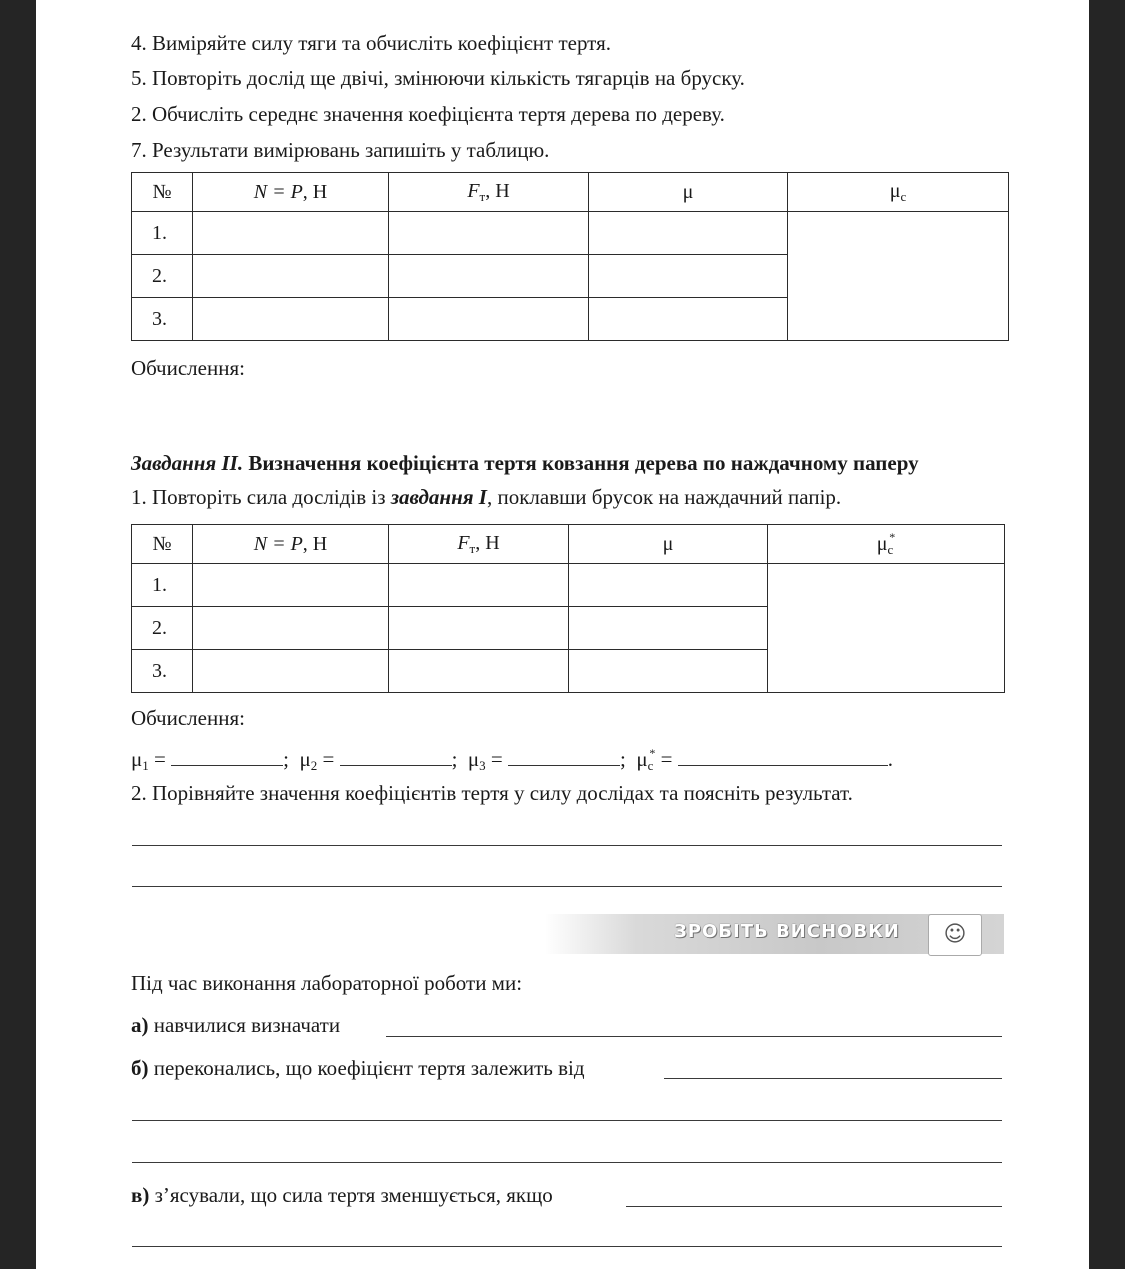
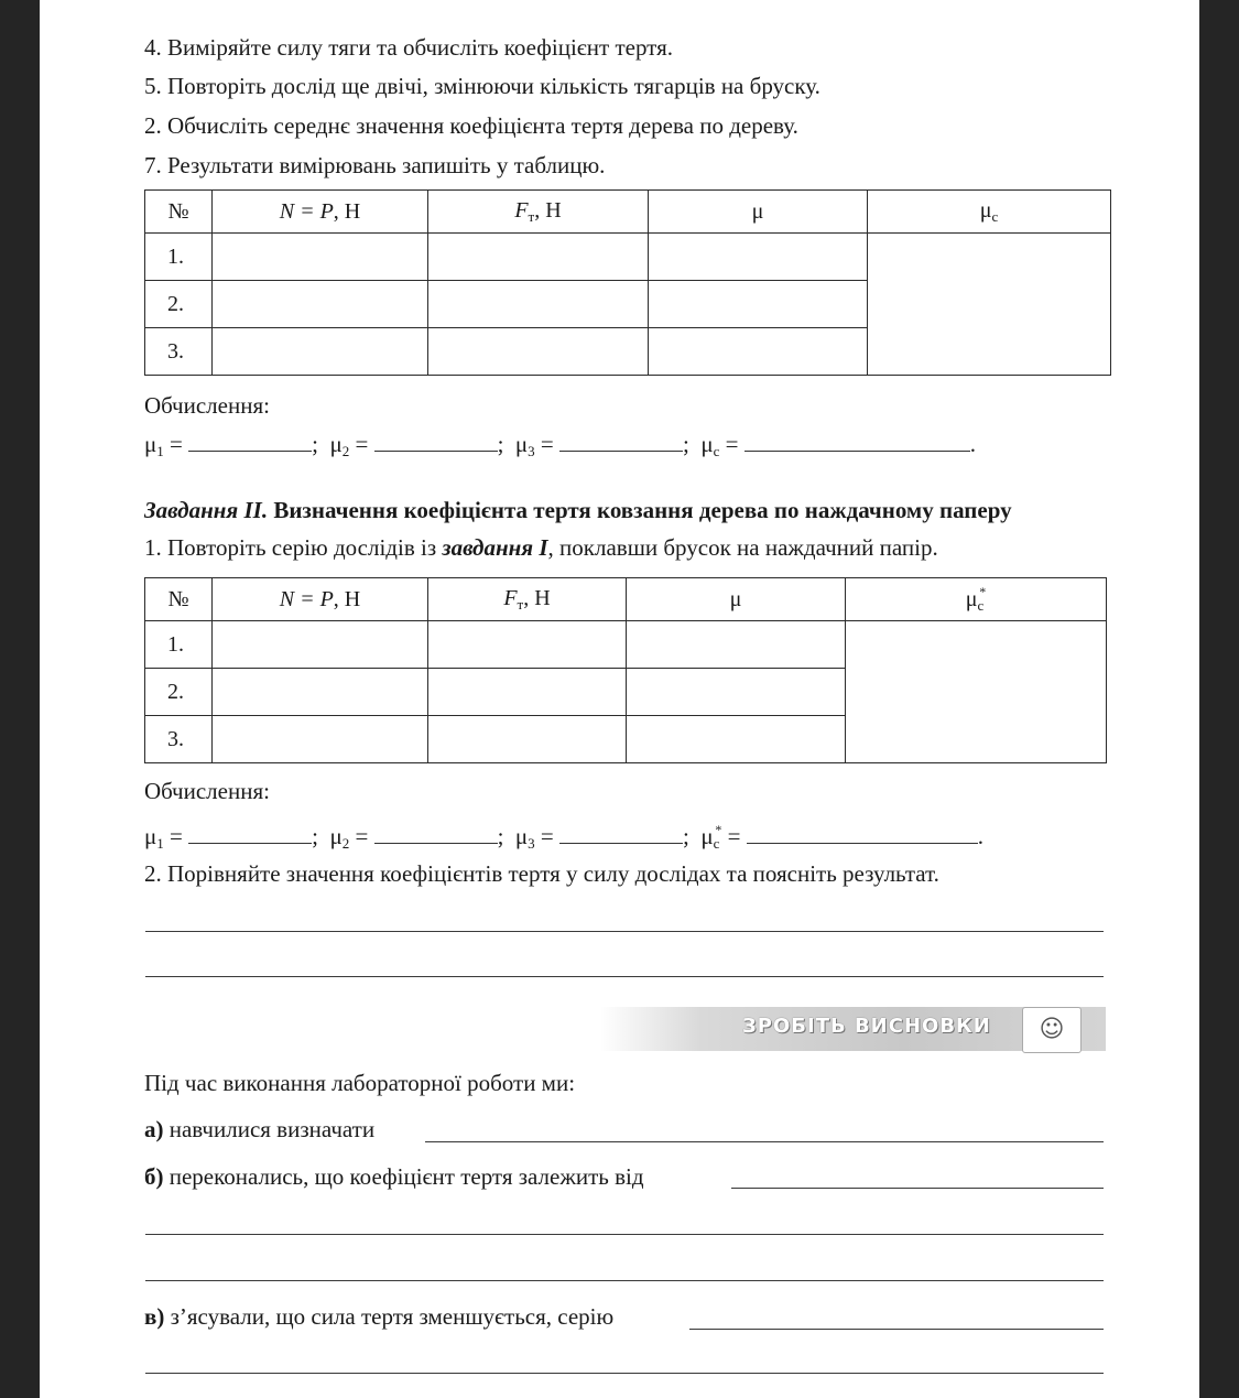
  4. Виміряйте силу тяги та обчисліть коефіцієнт тертя.
  5. Повторіть дослід ще двічі, змінюючи кількість тягарців на бруску.
  2. Обчисліть середнє значення коефіцієнта тертя дерева по дереву.
  7. Результати вимірювань запишіть у таблицю.
  №	N = P, Н	Fт, Н	μ	μc
  1.
  2.
  3.
  Обчислення:
+ μ1 = ; μ2 = ; μ3 = ; μc = .
  Завдання ІІ. Визначення коефіцієнта тертя ковзання дерева по наждачному паперу
- 1. Повторіть сила дослідів із завдання І, поклавши брусок на наждачний папір.
+ 1. Повторіть серію дослідів із завдання І, поклавши брусок на наждачний папір.
  №	N = P, Н	Fт, Н	μ	μc*
  1.
  2.
  3.
  Обчислення:
  μ1 = ; μ2 = ; μ3 = ; μc* = .
  2. Порівняйте значення коефіцієнтів тертя у силу дослідах та поясніть результат.
  ЗРОБІТЬ ВИСНОВКИ
  ☺
  Під час виконання лабораторної роботи ми:
  а) навчилися визначати
  б) переконались, що коефіцієнт тертя залежить від
- в) з’ясували, що сила тертя зменшується, якщо
+ в) з’ясували, що сила тертя зменшується, серію
